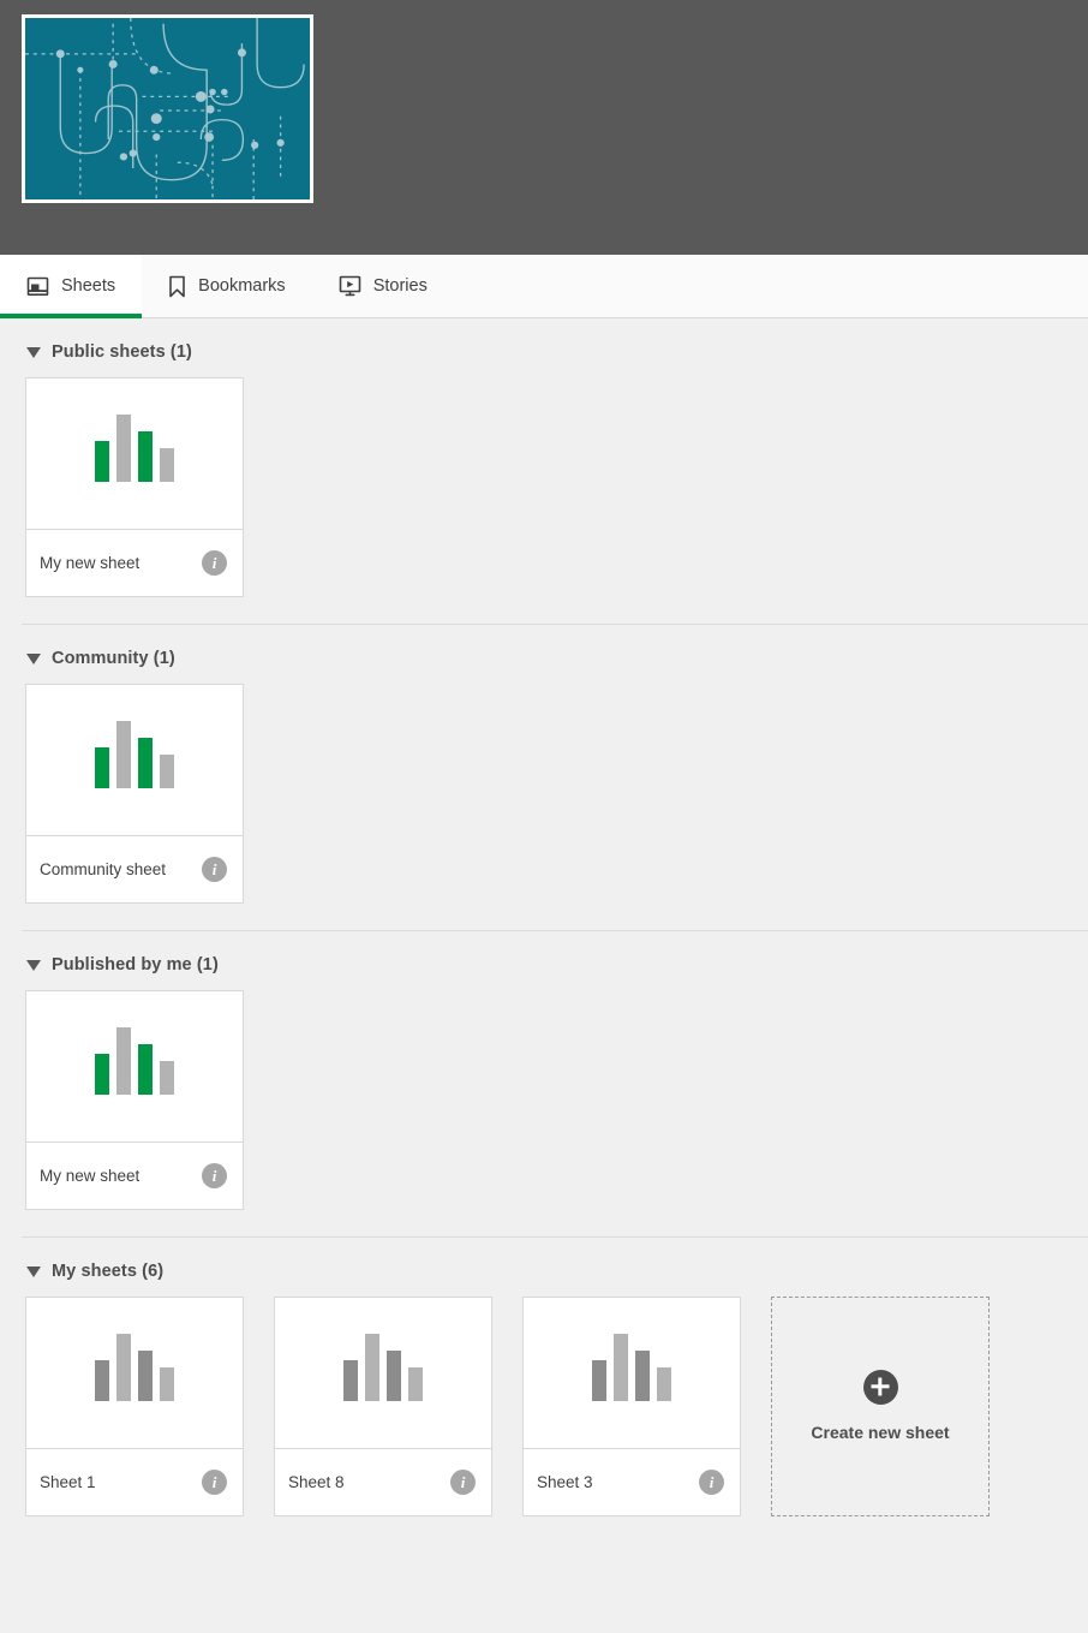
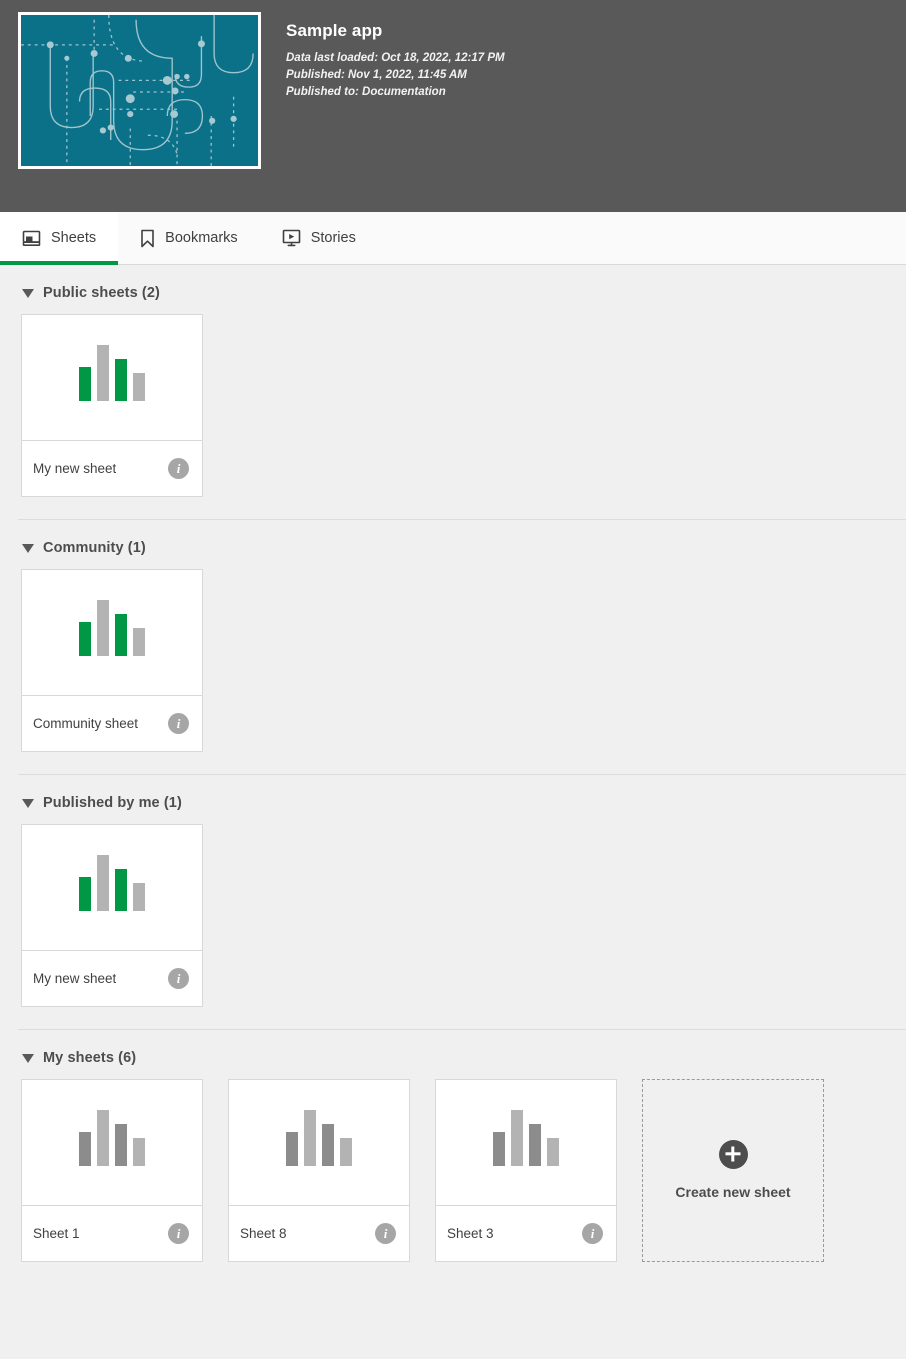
+ Sample app
+ Data last loaded: Oct 18, 2022, 12:17 PM
+ Published: Nov 1, 2022, 11:45 AM
+ Published to: Documentation
  Sheets
  Bookmarks
  Stories
- Public sheets (1)
+ Public sheets (2)
  My new sheet
  i
  Community (1)
  Community sheet
  i
  Published by me (1)
  My new sheet
  i
  My sheets (6)
  Sheet 1
  i
  Sheet 8
  i
  Sheet 3
  i
  Create new sheet
